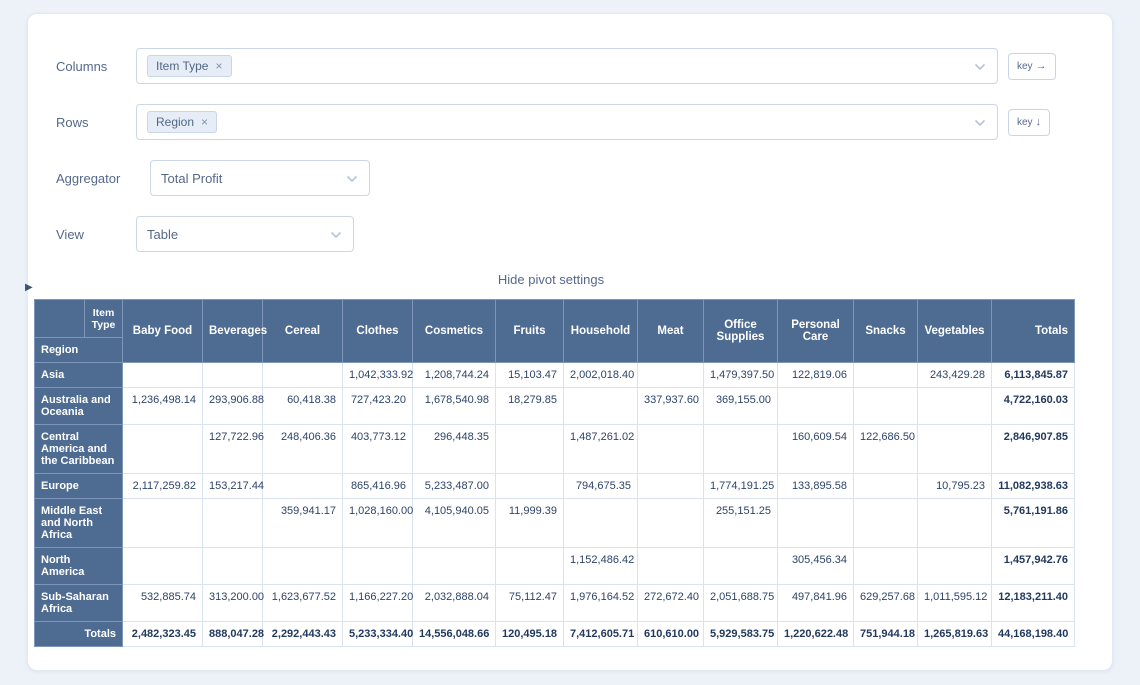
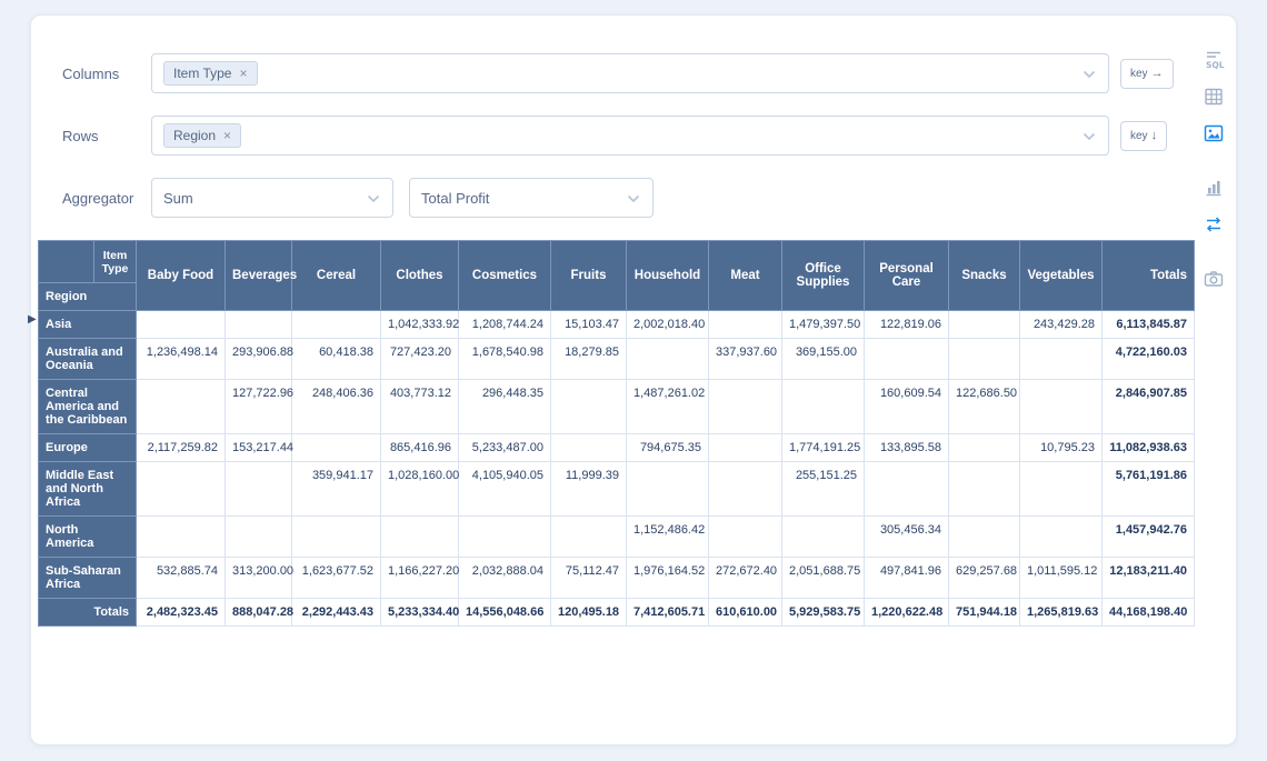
  ▶
  Columns
  Item Type
  ×
  key
  →
  Rows
  Region
  ×
  key
  ↓
  Aggregator
+ Sum
  Total Profit
- View
- Table
- Hide pivot settings
  	Item Type	Baby Food	Beverages	Cereal	Clothes	Cosmetics	Fruits	Household	Meat	Office Supplies	Personal Care	Snacks	Vegetables	Totals
  Region
  Asia				1,042,333.92	1,208,744.24	15,103.47	2,002,018.40		1,479,397.50	122,819.06		243,429.28	6,113,845.87
  Australia and Oceania	1,236,498.14	293,906.88	60,418.38	727,423.20	1,678,540.98	18,279.85		337,937.60	369,155.00				4,722,160.03
  Central America and the Caribbean		127,722.96	248,406.36	403,773.12	296,448.35		1,487,261.02			160,609.54	122,686.50		2,846,907.85
  Europe	2,117,259.82	153,217.44		865,416.96	5,233,487.00		794,675.35		1,774,191.25	133,895.58		10,795.23	11,082,938.63
  Middle East and North Africa			359,941.17	1,028,160.00	4,105,940.05	11,999.39			255,151.25				5,761,191.86
  North America							1,152,486.42			305,456.34			1,457,942.76
  Sub-Saharan Africa	532,885.74	313,200.00	1,623,677.52	1,166,227.20	2,032,888.04	75,112.47	1,976,164.52	272,672.40	2,051,688.75	497,841.96	629,257.68	1,011,595.12	12,183,211.40
  Totals	2,482,323.45	888,047.28	2,292,443.43	5,233,334.40	14,556,048.66	120,495.18	7,412,605.71	610,610.00	5,929,583.75	1,220,622.48	751,944.18	1,265,819.63	44,168,198.40
+ SQL
